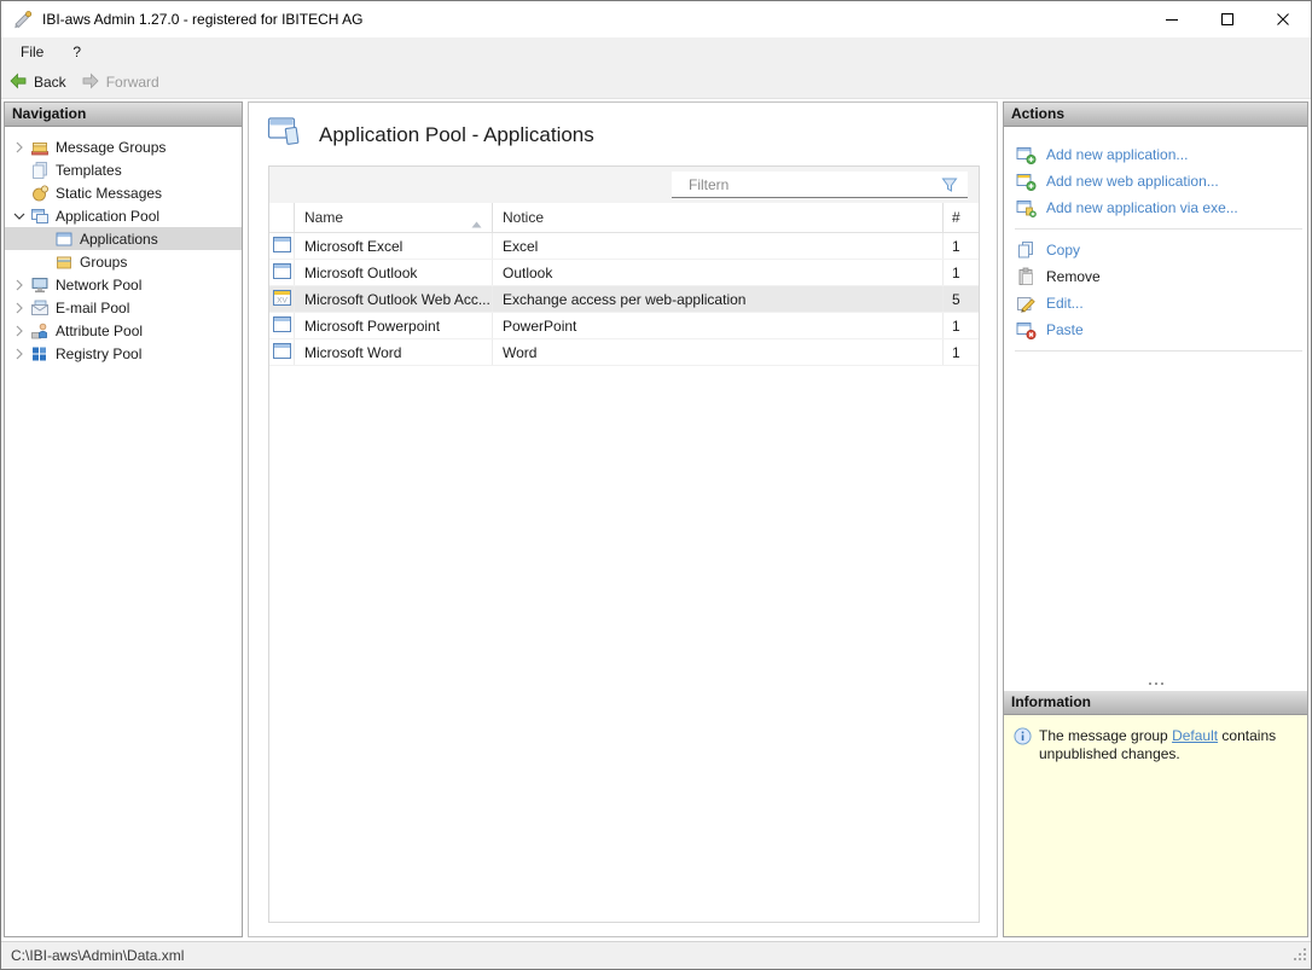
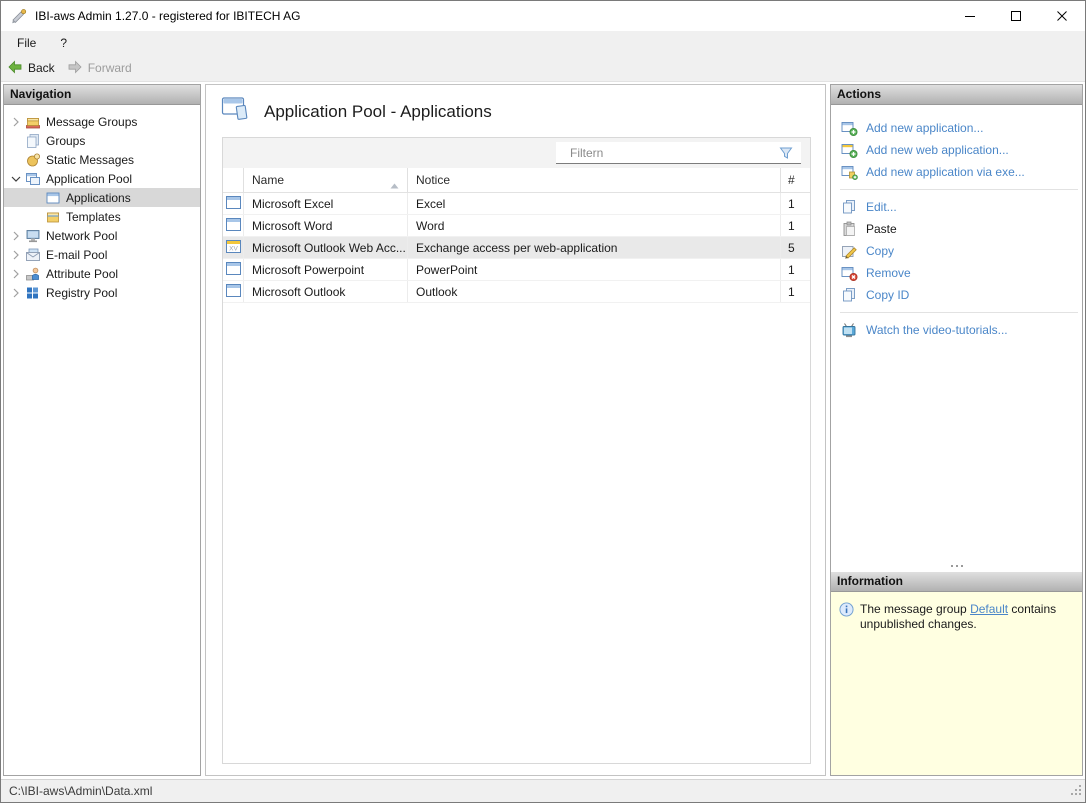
  IBI-aws Admin 1.27.0 - registered for IBITECH AG
  File
  ?
  Back
  Forward
  Navigation
  Message Groups
- Templates
+ Groups
  Static Messages
  Application Pool
  Applications
- Groups
+ Templates
  Network Pool
  E-mail Pool
  Attribute Pool
  Registry Pool
  Application Pool - Applications
  Filtern
  Name
  Notice
  #
  Microsoft Excel
  Excel
  1
- Microsoft Outlook
+ Microsoft Word
- Outlook
+ Word
  1
  Microsoft Outlook Web Acc...
  Exchange access per web-application
  5
  Microsoft Powerpoint
  PowerPoint
  1
- Microsoft Word
+ Microsoft Outlook
- Word
+ Outlook
  1
  Actions
  Add new application...
  Add new web application...
  Add new application via exe...
- Copy
+ Edit...
- Remove
+ Paste
- Edit...
+ Copy
- Paste
+ Remove
+ Copy ID
+ Watch the video-tutorials...
  Information
  The message group Default contains unpublished changes.
  C:\IBI-aws\Admin\Data.xml
